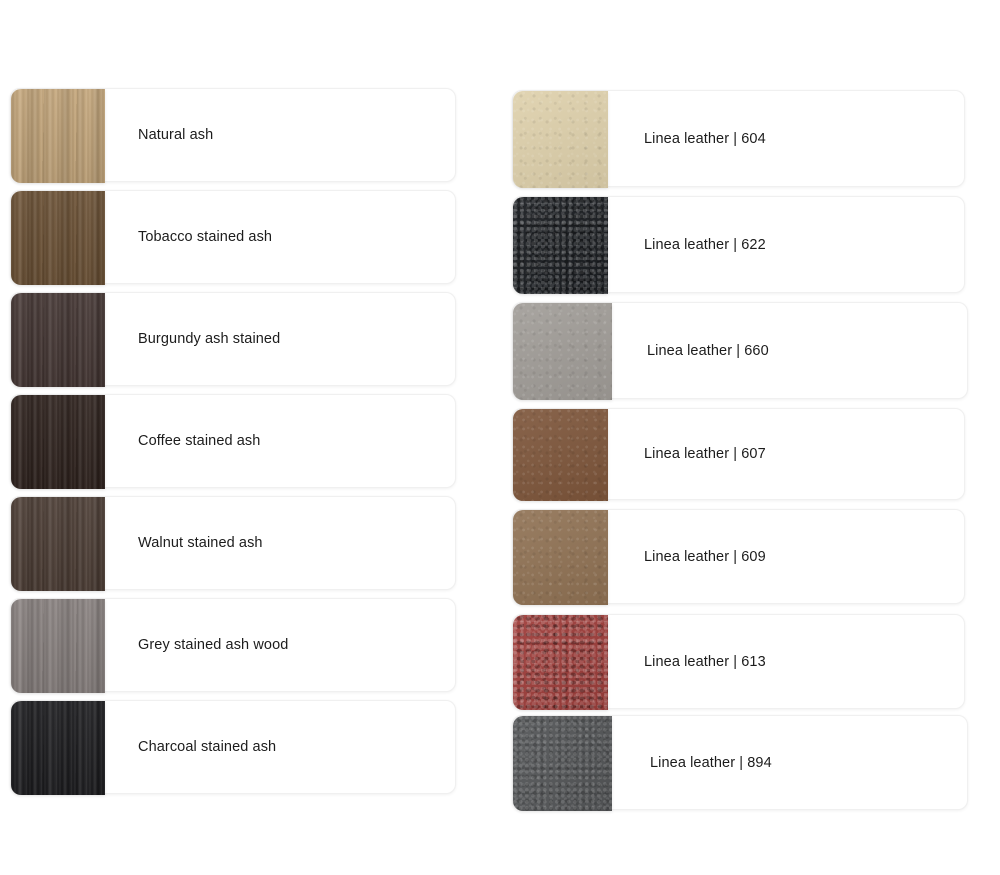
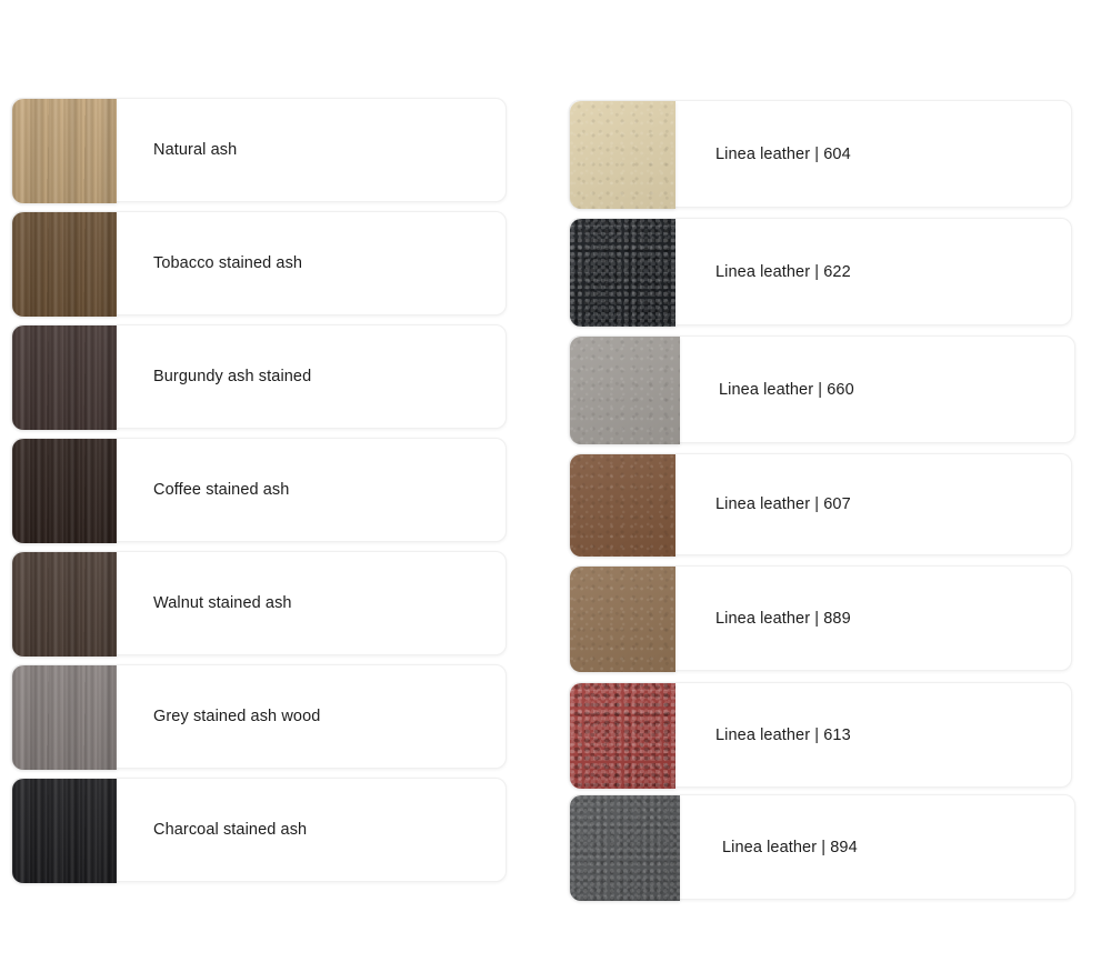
  Natural ash
  Tobacco stained ash
  Burgundy ash stained
  Coffee stained ash
  Walnut stained ash
  Grey stained ash wood
  Charcoal stained ash
  Linea leather | 604
  Linea leather | 622
  Linea leather | 660
  Linea leather | 607
- Linea leather | 609
+ Linea leather | 889
  Linea leather | 613
  Linea leather | 894
